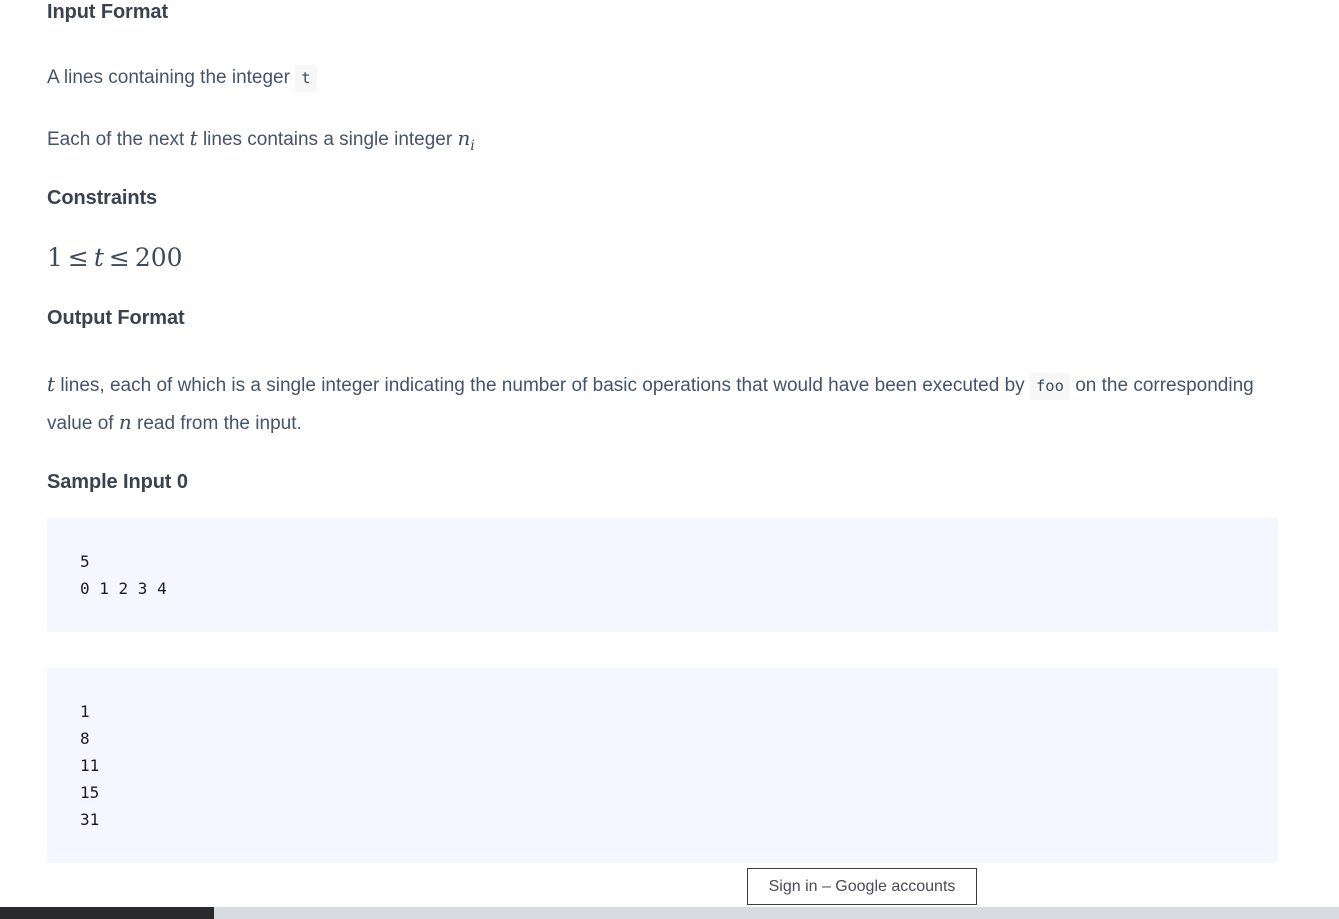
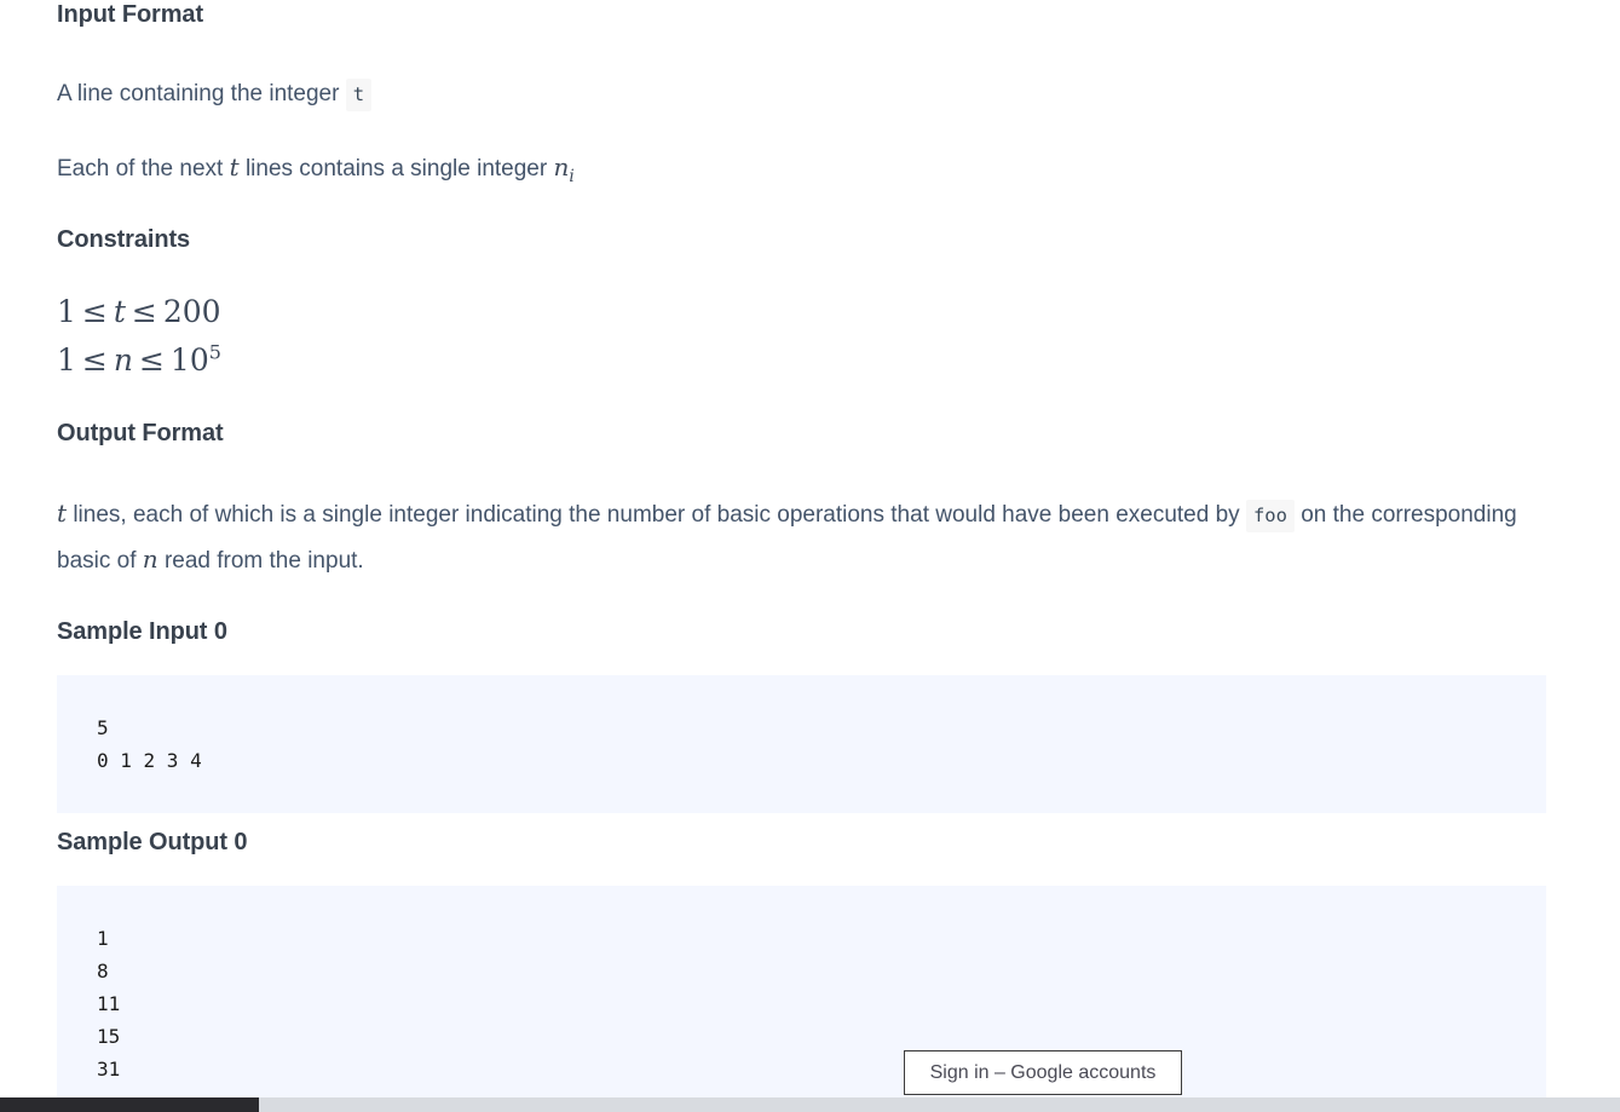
  Input Format
- A lines containing the integer t
+ A line containing the integer t
  Each of the next t lines contains a single integer ni
  Constraints
  1 ≤ t ≤ 200
+ 1 ≤ n ≤ 105
  Output Format
- t lines, each of which is a single integer indicating the number of basic operations that would have been executed by foo on the corresponding value of n read from the input.
+ t lines, each of which is a single integer indicating the number of basic operations that would have been executed by foo on the corresponding basic of n read from the input.
  Sample Input 0
  5
  0 1 2 3 4
+ Sample Output 0
  1
  8
  11
  15
  31
  Sign in – Google accounts
